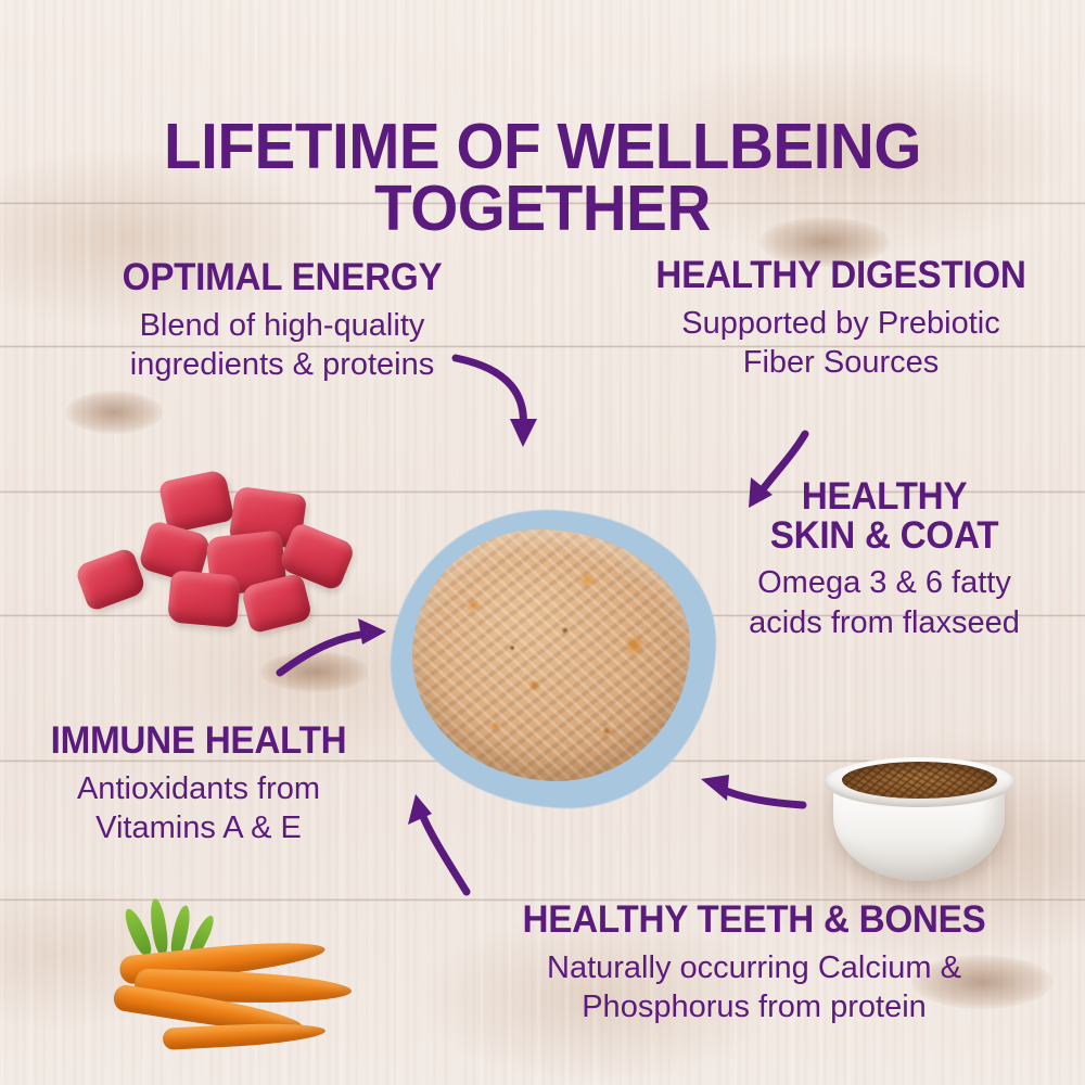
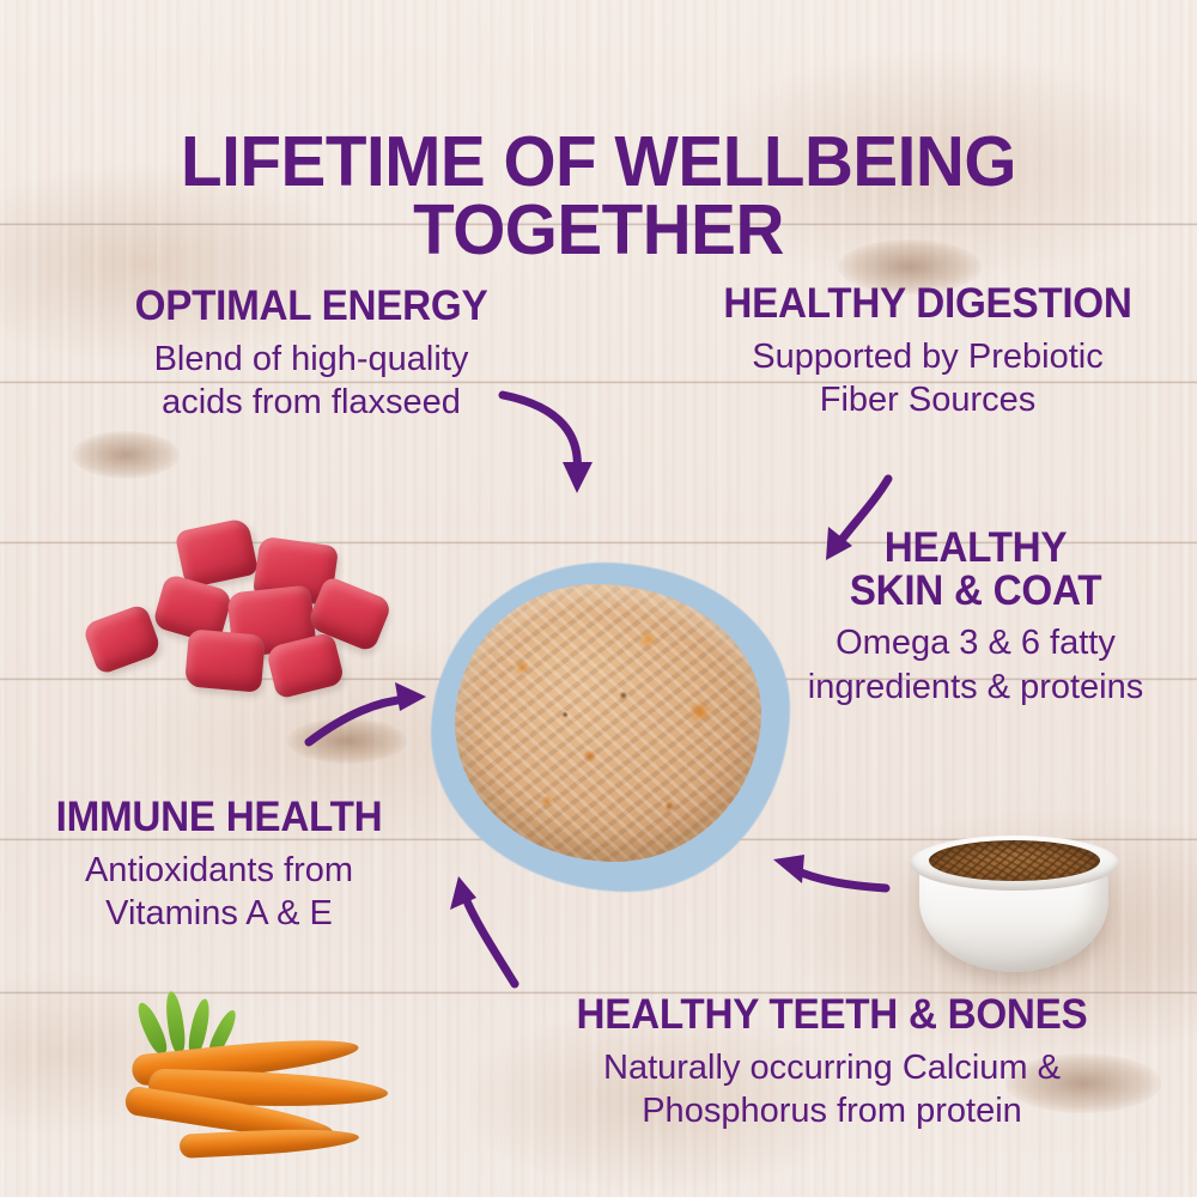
  LIFETIME OF WELLBEING TOGETHER
  OPTIMAL ENERGY
  Blend of high-quality
- ingredients & proteins
+ acids from flaxseed
  HEALTHY DIGESTION
  Supported by Prebiotic
  Fiber Sources
  HEALTHY
  SKIN & COAT
  Omega 3 & 6 fatty
- acids from flaxseed
+ ingredients & proteins
  IMMUNE HEALTH
  Antioxidants from
  Vitamins A & E
  HEALTHY TEETH & BONES
  Naturally occurring Calcium &
  Phosphorus from protein
